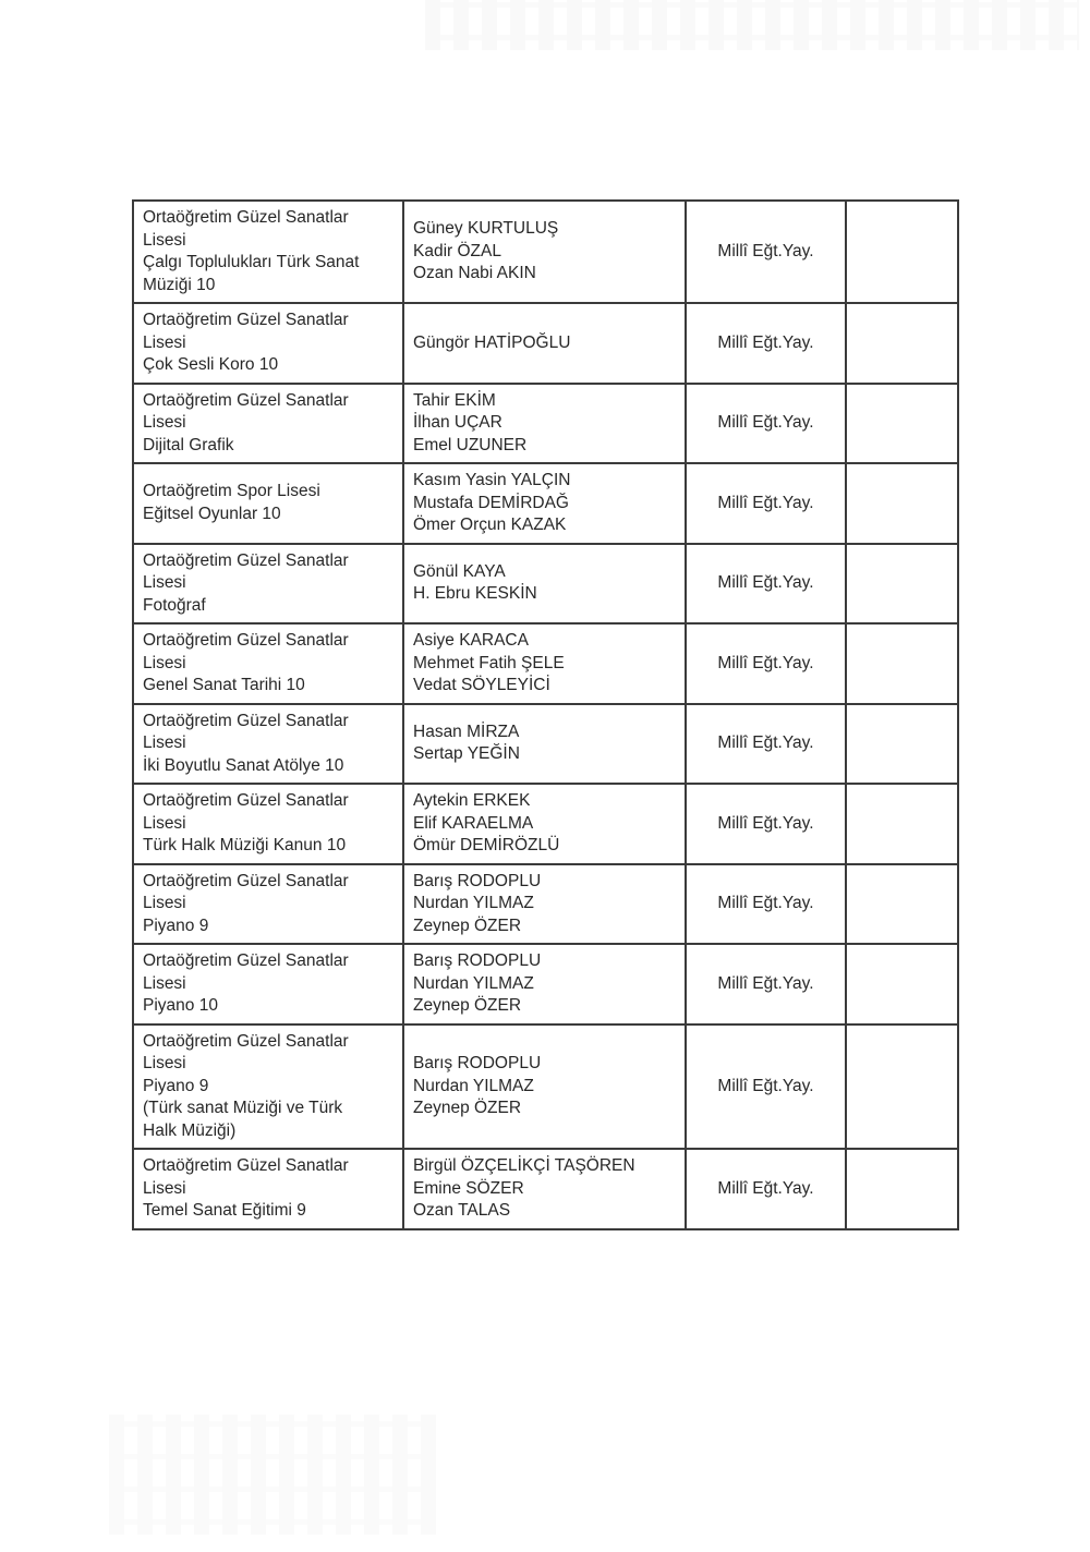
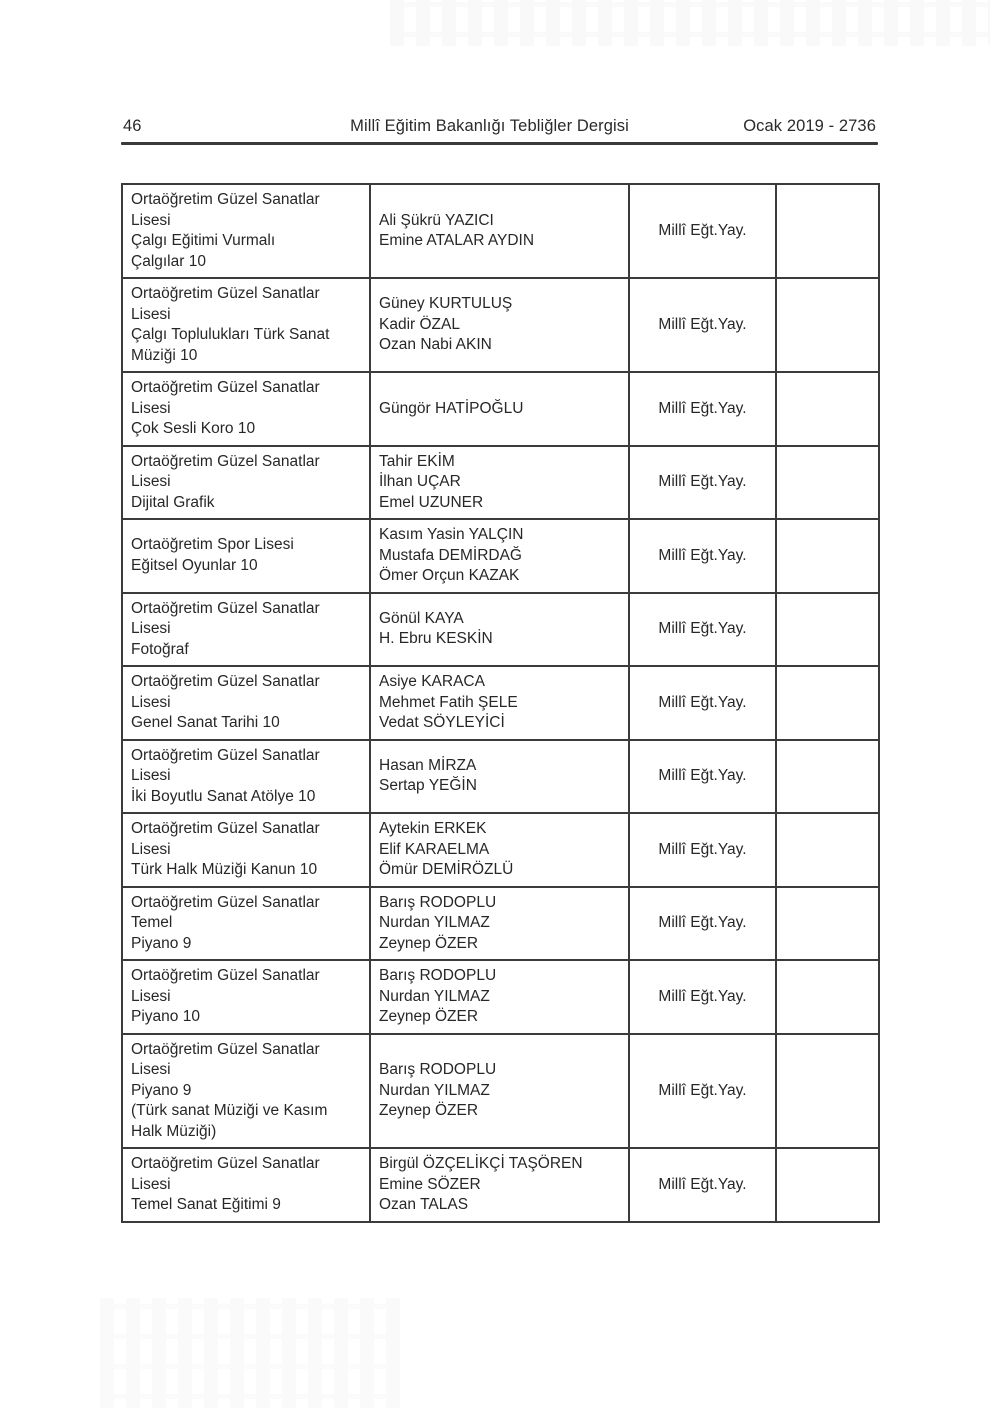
+ 46
+ Millî Eğitim Bakanlığı Tebliğler Dergisi
+ Ocak 2019 - 2736
+ Ortaöğretim Güzel Sanatlar Lisesi Çalgı Eğitimi Vurmalı Çalgılar 10	Ali Şükrü YAZICI Emine ATALAR AYDIN	Millî Eğt.Yay.
  Ortaöğretim Güzel Sanatlar Lisesi Çalgı Toplulukları Türk Sanat Müziği 10	Güney KURTULUŞ Kadir ÖZAL Ozan Nabi AKIN	Millî Eğt.Yay.
  Ortaöğretim Güzel Sanatlar Lisesi Çok Sesli Koro 10	Güngör HATİPOĞLU	Millî Eğt.Yay.
  Ortaöğretim Güzel Sanatlar Lisesi Dijital Grafik	Tahir EKİM İlhan UÇAR Emel UZUNER	Millî Eğt.Yay.
  Ortaöğretim Spor Lisesi Eğitsel Oyunlar 10	Kasım Yasin YALÇIN Mustafa DEMİRDAĞ Ömer Orçun KAZAK	Millî Eğt.Yay.
  Ortaöğretim Güzel Sanatlar Lisesi Fotoğraf	Gönül KAYA H. Ebru KESKİN	Millî Eğt.Yay.
  Ortaöğretim Güzel Sanatlar Lisesi Genel Sanat Tarihi 10	Asiye KARACA Mehmet Fatih ŞELE Vedat SÖYLEYİCİ	Millî Eğt.Yay.
  Ortaöğretim Güzel Sanatlar Lisesi İki Boyutlu Sanat Atölye 10	Hasan MİRZA Sertap YEĞİN	Millî Eğt.Yay.
  Ortaöğretim Güzel Sanatlar Lisesi Türk Halk Müziği Kanun 10	Aytekin ERKEK Elif KARAELMA Ömür DEMİRÖZLÜ	Millî Eğt.Yay.
- Ortaöğretim Güzel Sanatlar Lisesi Piyano 9	Barış RODOPLU Nurdan YILMAZ Zeynep ÖZER	Millî Eğt.Yay.
+ Ortaöğretim Güzel Sanatlar Temel Piyano 9	Barış RODOPLU Nurdan YILMAZ Zeynep ÖZER	Millî Eğt.Yay.
  Ortaöğretim Güzel Sanatlar Lisesi Piyano 10	Barış RODOPLU Nurdan YILMAZ Zeynep ÖZER	Millî Eğt.Yay.
- Ortaöğretim Güzel Sanatlar Lisesi Piyano 9 (Türk sanat Müziği ve Türk Halk Müziği)	Barış RODOPLU Nurdan YILMAZ Zeynep ÖZER	Millî Eğt.Yay.
+ Ortaöğretim Güzel Sanatlar Lisesi Piyano 9 (Türk sanat Müziği ve Kasım Halk Müziği)	Barış RODOPLU Nurdan YILMAZ Zeynep ÖZER	Millî Eğt.Yay.
  Ortaöğretim Güzel Sanatlar Lisesi Temel Sanat Eğitimi 9	Birgül ÖZÇELİKÇİ TAŞÖREN Emine SÖZER Ozan TALAS	Millî Eğt.Yay.
